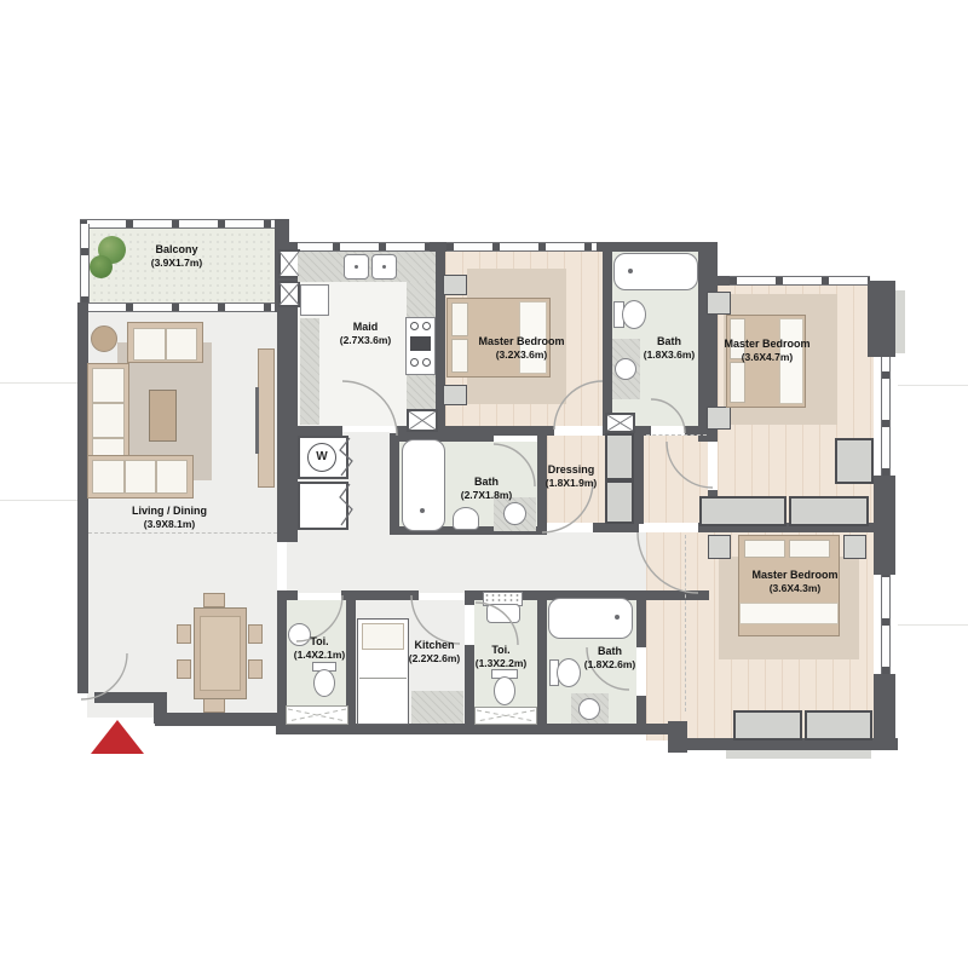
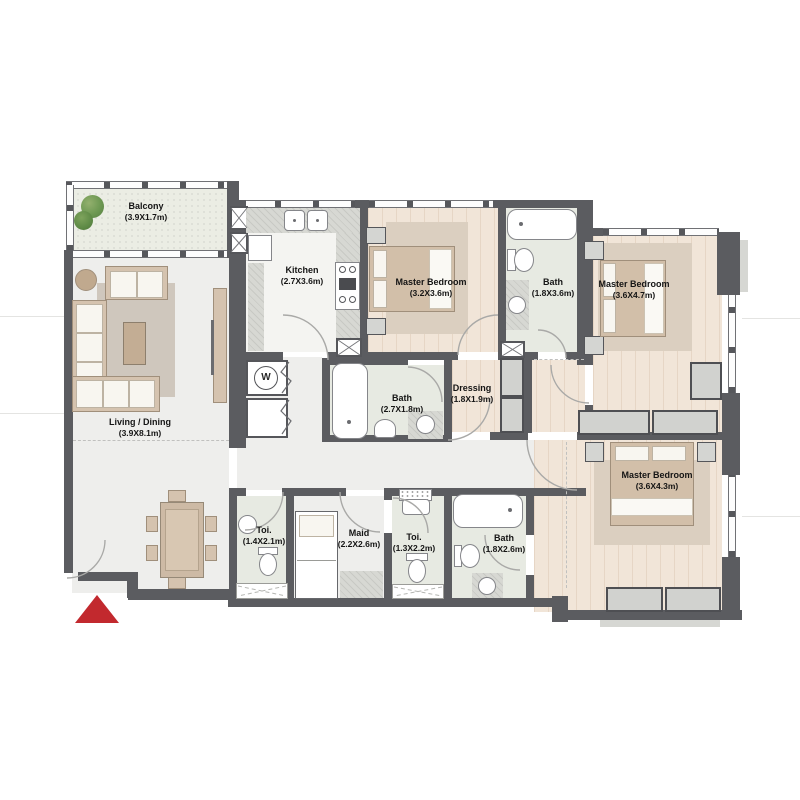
  W
  Balcony
  (3.9X1.7m)
  Living / Dining
  (3.9X8.1m)
- Maid
+ Kitchen
  (2.7X3.6m)
  Master Bedroom
  (3.2X3.6m)
  Bath
  (1.8X3.6m)
  Master Bedroom
  (3.6X4.7m)
  Bath
  (2.7X1.8m)
  Dressing
  (1.8X1.9m)
  Master Bedroom
  (3.6X4.3m)
  Toi.
  (1.4X2.1m)
- Kitchen
+ Maid
  (2.2X2.6m)
  Toi.
  (1.3X2.2m)
  Bath
  (1.8X2.6m)
